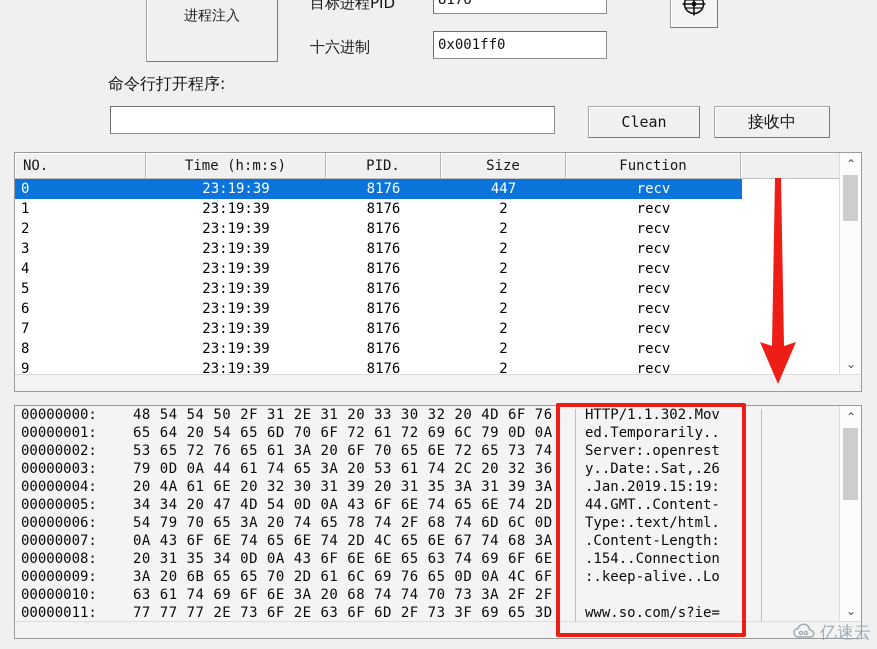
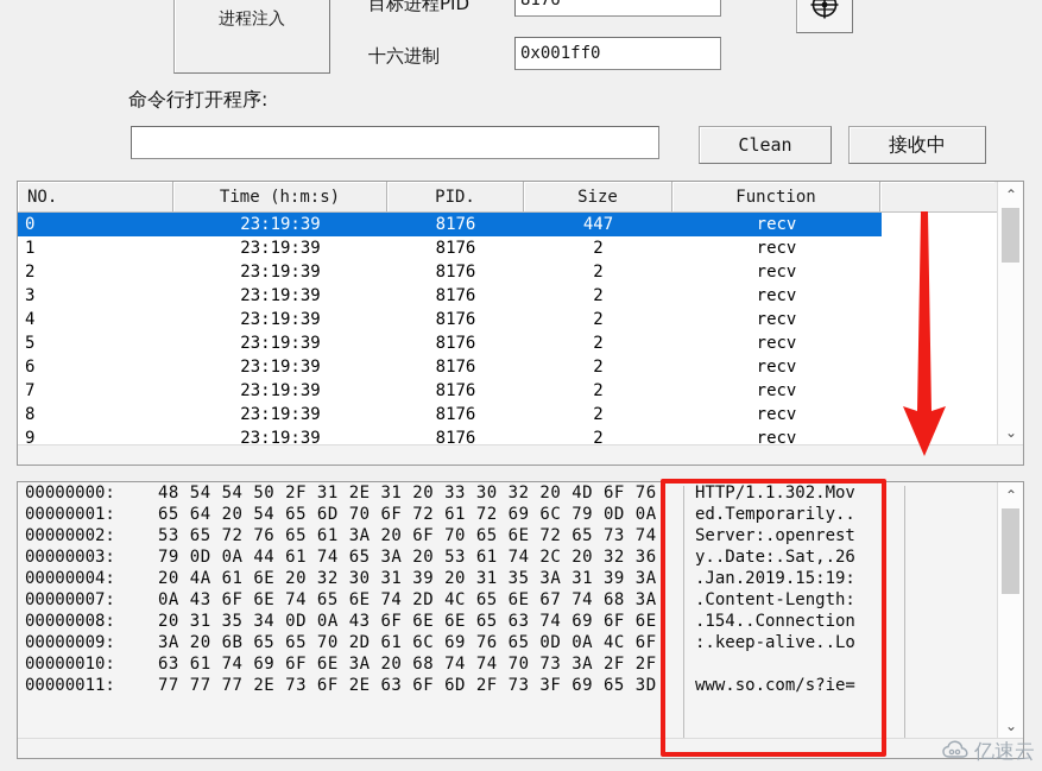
  进程注入
  目标进程PID
  8176
  十六进制
  0x001ff0
  命令行打开程序:
  Clean
  接收中
  NO.
  Time (h:m:s)
  PID.
  Size
  Function
  0
  23:19:39
  8176
  447
  recv
  1
  23:19:39
  8176
  2
  recv
  2
  23:19:39
  8176
  2
  recv
  3
  23:19:39
  8176
  2
  recv
  4
  23:19:39
  8176
  2
  recv
  5
  23:19:39
  8176
  2
  recv
  6
  23:19:39
  8176
  2
  recv
  7
  23:19:39
  8176
  2
  recv
  8
  23:19:39
  8176
  2
  recv
  9
  23:19:39
  8176
  2
  recv
  ⌃
  ⌄
  00000000:
  48 54 54 50 2F 31 2E 31 20 33 30 32 20 4D 6F 76
  HTTP/1.1.302.Mov
  00000001:
  65 64 20 54 65 6D 70 6F 72 61 72 69 6C 79 0D 0A
  ed.Temporarily..
  00000002:
  53 65 72 76 65 61 3A 20 6F 70 65 6E 72 65 73 74
  Server:.openrest
  00000003:
  79 0D 0A 44 61 74 65 3A 20 53 61 74 2C 20 32 36
  y..Date:.Sat,.26
  00000004:
  20 4A 61 6E 20 32 30 31 39 20 31 35 3A 31 39 3A
  .Jan.2019.15:19:
- 00000005:
- 34 34 20 47 4D 54 0D 0A 43 6F 6E 74 65 6E 74 2D
- 44.GMT..Content-
- 00000006:
- 54 79 70 65 3A 20 74 65 78 74 2F 68 74 6D 6C 0D
- Type:.text/html.
  00000007:
  0A 43 6F 6E 74 65 6E 74 2D 4C 65 6E 67 74 68 3A
  .Content-Length:
  00000008:
  20 31 35 34 0D 0A 43 6F 6E 6E 65 63 74 69 6F 6E
  .154..Connection
  00000009:
  3A 20 6B 65 65 70 2D 61 6C 69 76 65 0D 0A 4C 6F
  :.keep-alive..Lo
  00000010:
  63 61 74 69 6F 6E 3A 20 68 74 74 70 73 3A 2F 2F
  00000011:
  77 77 77 2E 73 6F 2E 63 6F 6D 2F 73 3F 69 65 3D
  www.so.com/s?ie=
  ⌃
  ⌄
  亿速云
